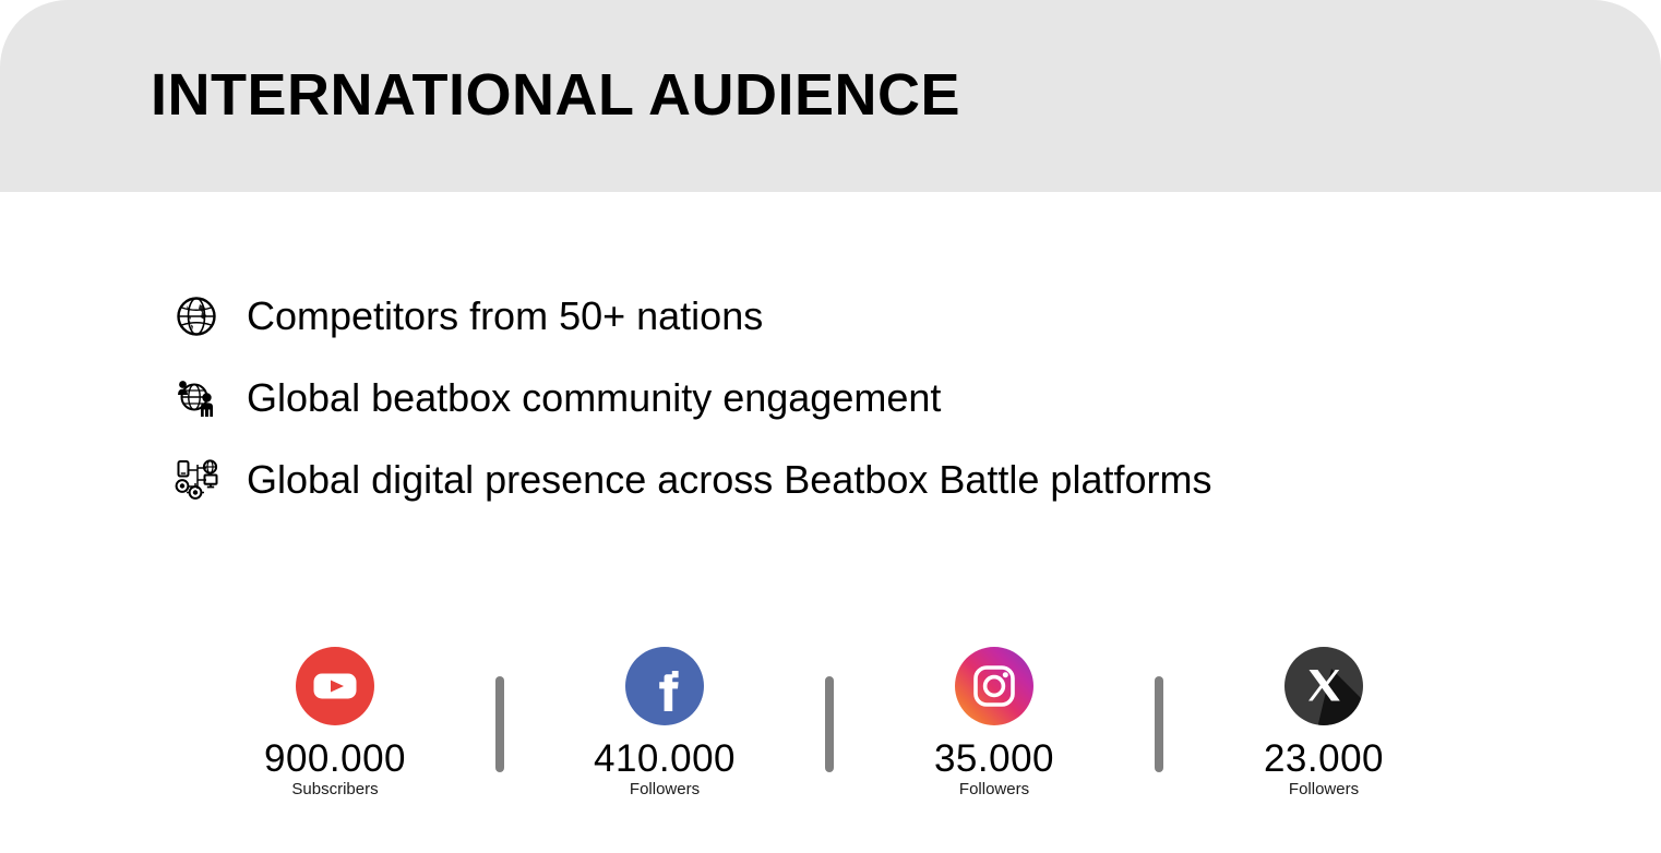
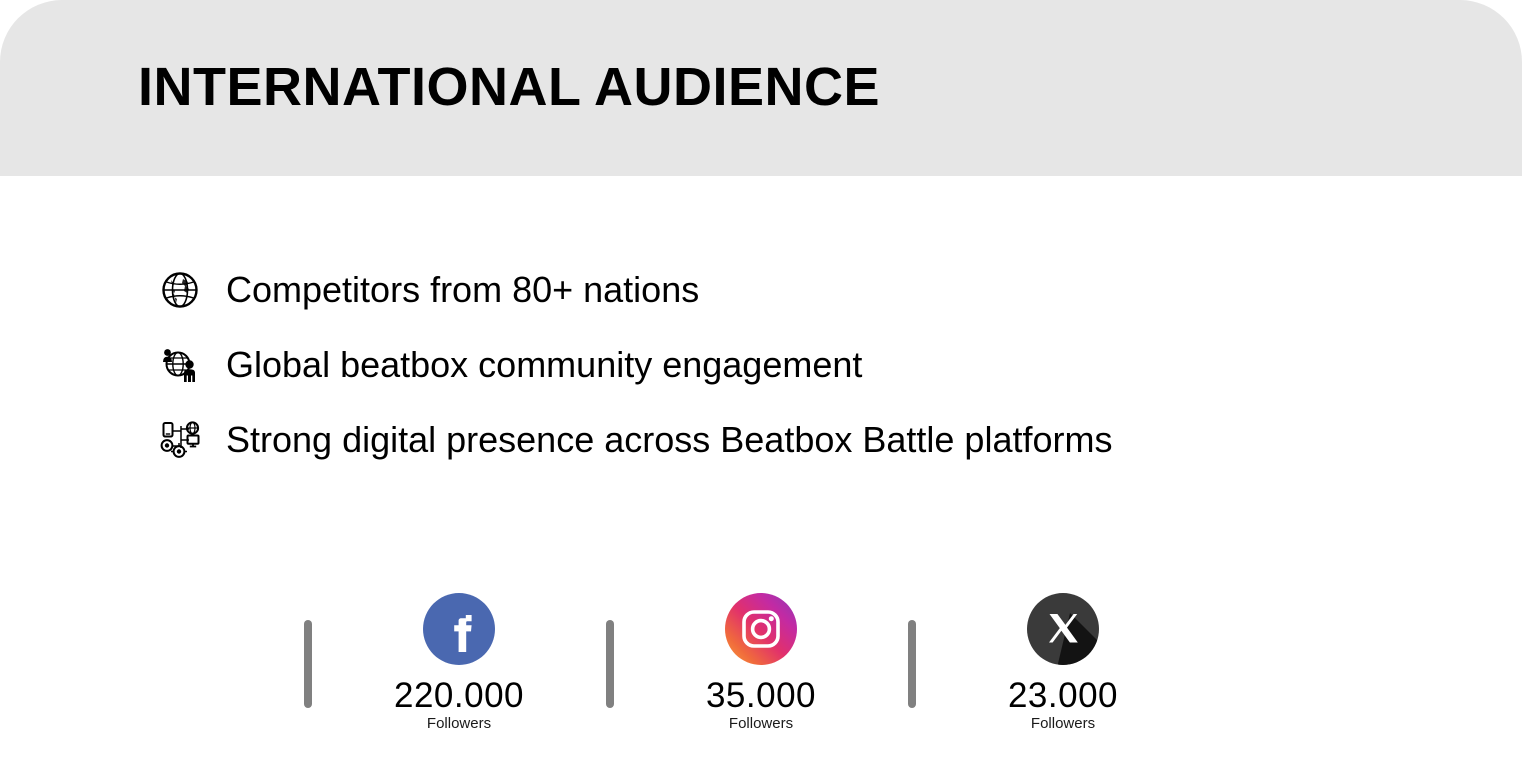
  INTERNATIONAL AUDIENCE
- Competitors from 50+ nations
+ Competitors from 80+ nations
  Global beatbox community engagement
- Global digital presence across Beatbox Battle platforms
+ Strong digital presence across Beatbox Battle platforms
- 900.000
- Subscribers
- 410.000
+ 220.000
  Followers
  35.000
  Followers
  23.000
  Followers
